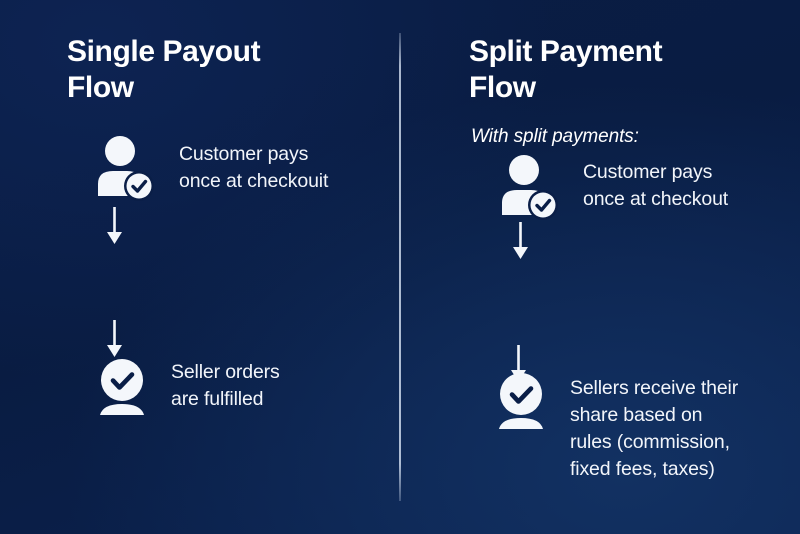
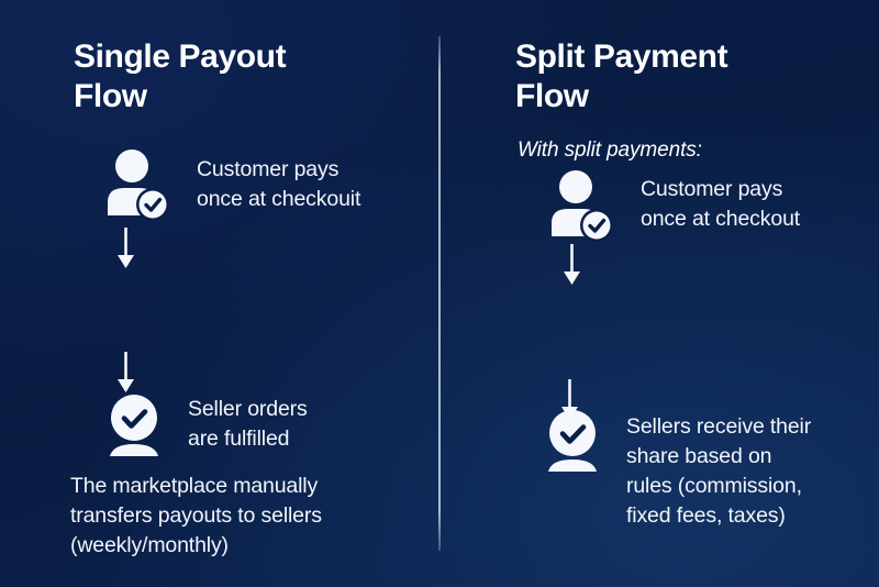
  Single Payout
  Flow
  Customer pays
  once at checkouit
  Seller orders
  are fulfilled
+ The marketplace manually
+ transfers payouts to sellers
+ (weekly/monthly)
  Split Payment
  Flow
  With split payments:
  Customer pays
  once at checkout
  Sellers receive their
  share based on
  rules (commission,
  fixed fees, taxes)
